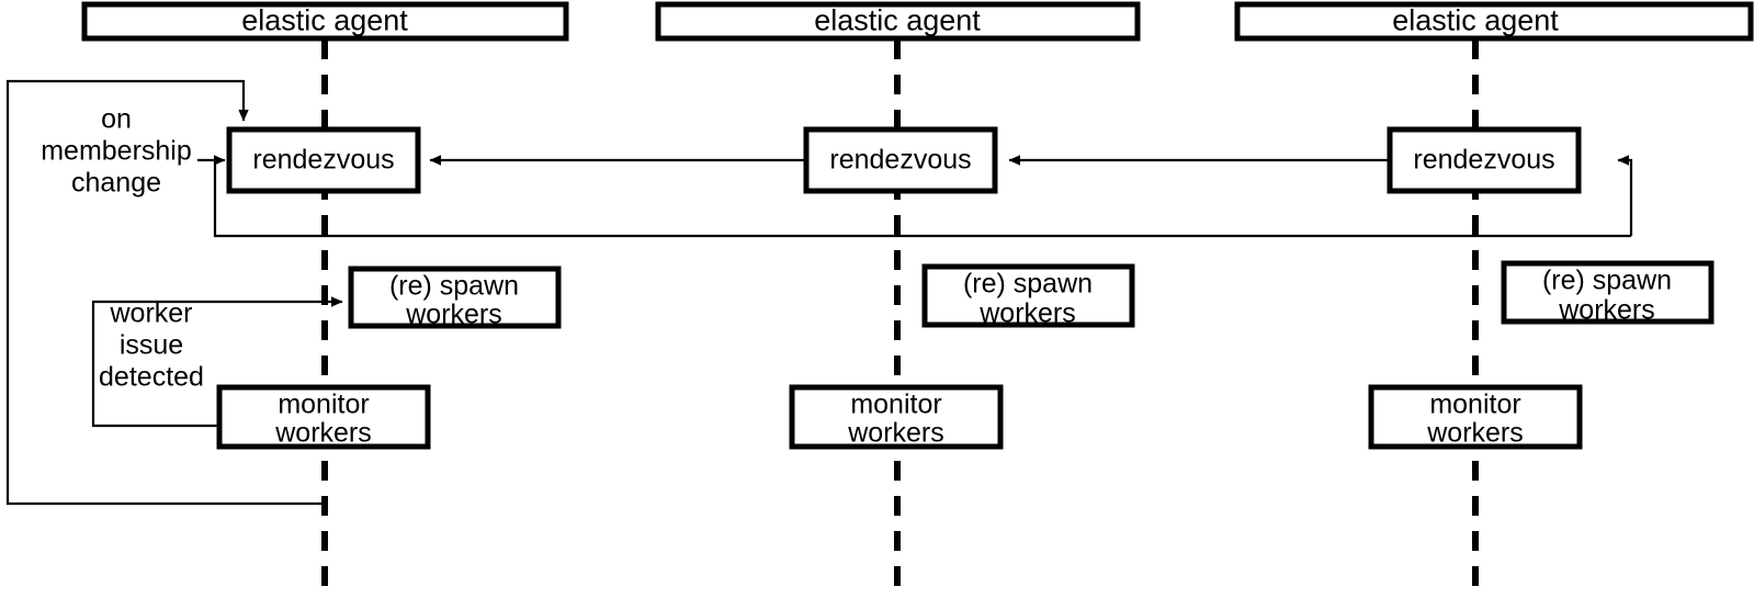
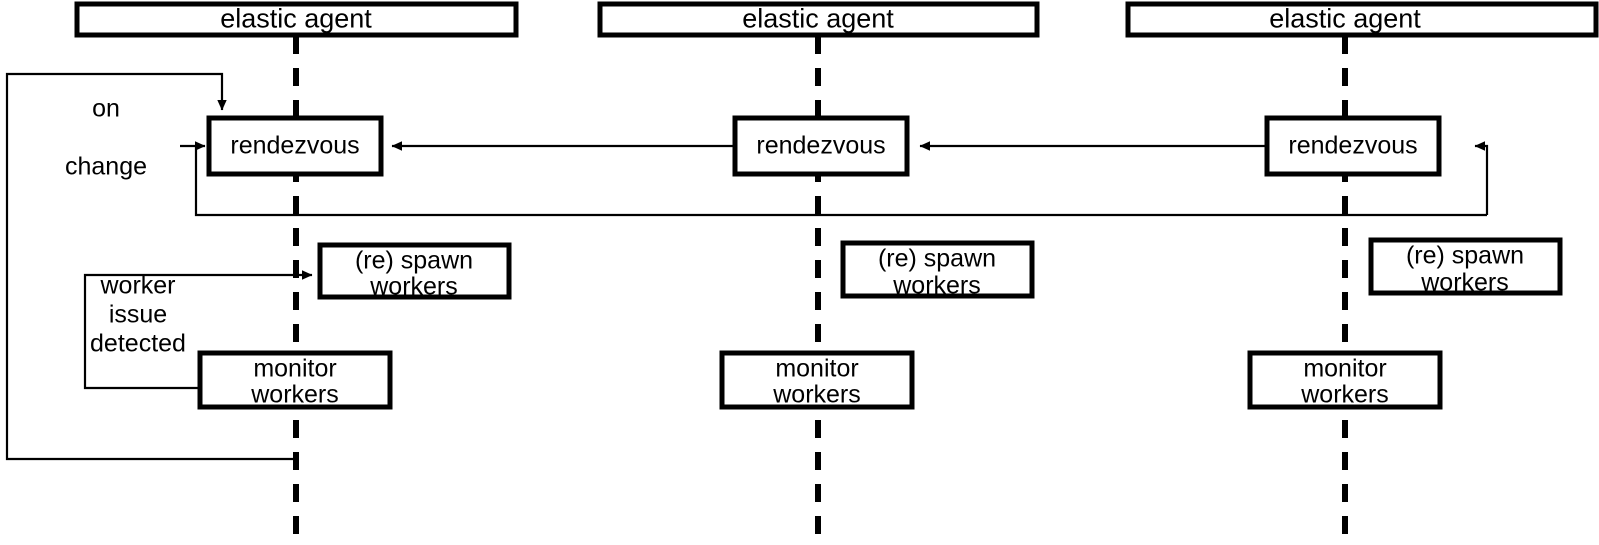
  elastic agent
  rendezvous
  (re) spawn
  workers
  monitor
  workers
  elastic agent
  rendezvous
  (re) spawn
  workers
  monitor
  workers
  elastic agent
  rendezvous
  (re) spawn
  workers
  monitor
  workers
  on
- membership
  change
  worker
  issue
  detected
